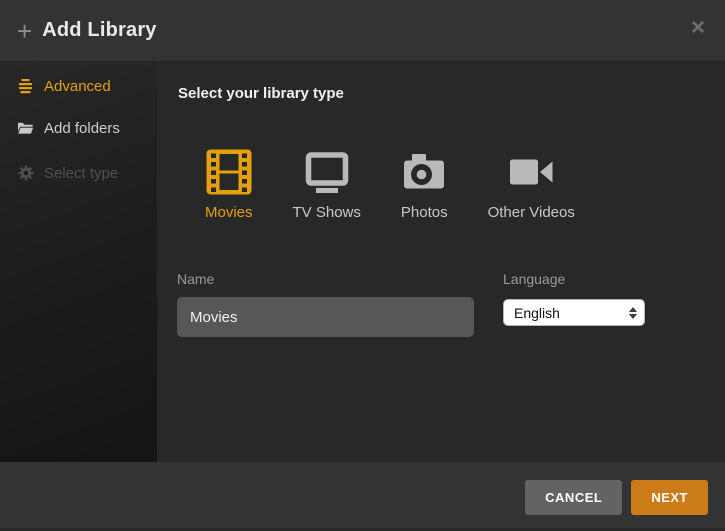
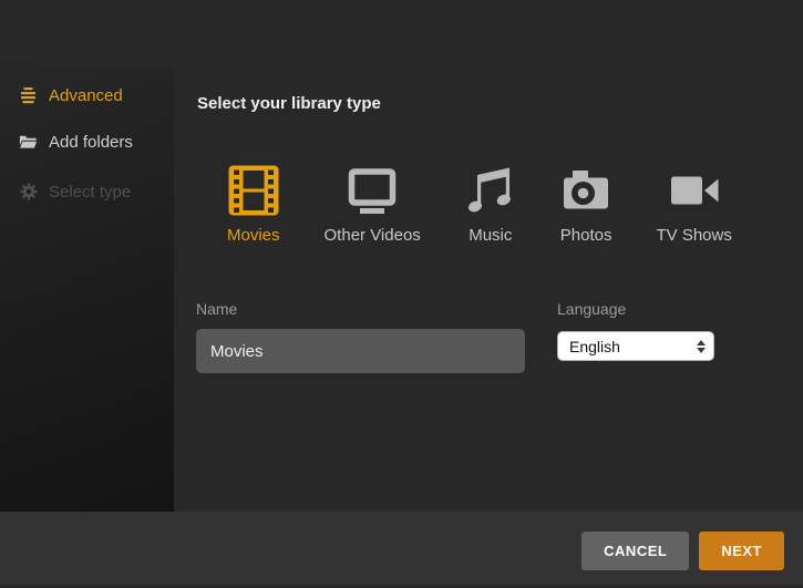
- +
- Add Library
- ×
  Advanced
  Add folders
  Select type
  Select your library type
  Movies
- TV Shows
+ Other Videos
+ Music
  Photos
- Other Videos
+ TV Shows
  Name
  Movies
  Language
  English
  CANCEL
  NEXT
